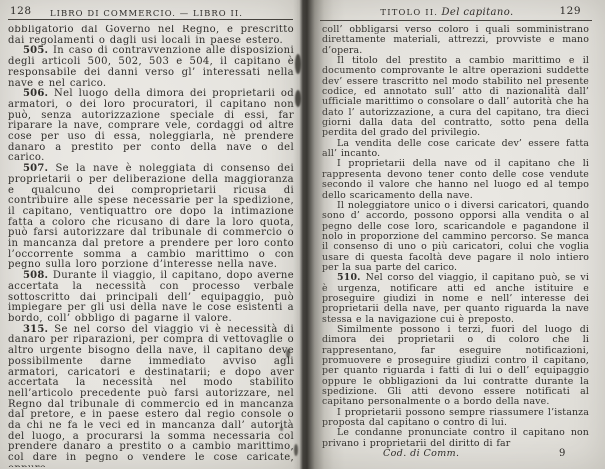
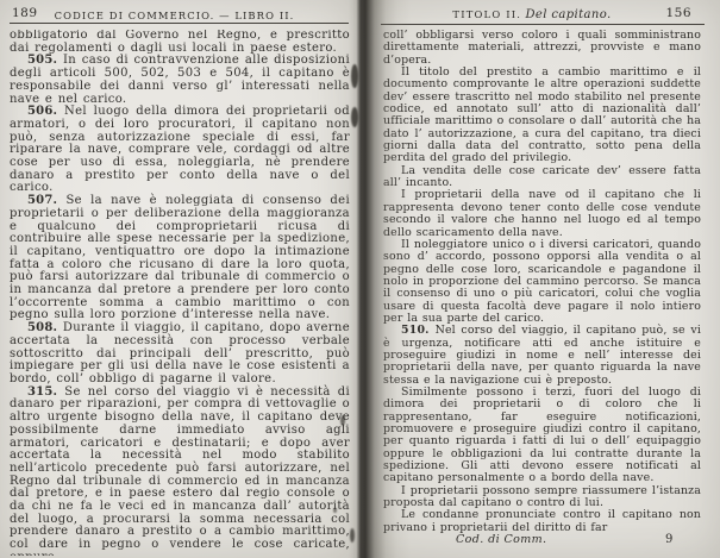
- 128
+ 189
- LIBRO DI COMMERCIO. — LIBRO II.
+ CODICE DI COMMERCIO. — LIBRO II.
  obbligatorio dal Governo nel Regno, e prescritto dai regolamenti o dagli usi locali in paese estero.
  505. In caso di contravvenzione alle disposizion degli articoli 500, 502, 503 e 504, il capitano è responsabile dei danni verso gl’ interessati nella nave e nel carico.
  506. Nel luogo della dimora dei proprietarii od armatori, o dei loro procuratori, il capitano non può, senza autorizzazione speciale di essi, far riparare la nave, comprare vele, cordaggi od altre cose per uso di essa, noleggiarla, nè prendere danaro a prestito per conto della nave o de carico.
  507. Se la nave è noleggiata di consenso de proprietarii o per deliberazione della maggioranza e qualcuno dei comproprietarii ricusa d contribuire alle spese necessarie per la spedizione il capitano, ventiquattro ore dopo la intimazione fatta a coloro che ricusano di dare la loro quota può farsi autorizzare dal tribunale di commercio o in mancanza dal pretore a prendere per loro conto l’occorrente somma a cambio marittimo o con pegno sulla loro porzione d’interesse nella nave.
- 508. Durante il viaggio, il capitano, dopo averne accertata la necessità con processo verbale sottoscritto dai principali dell’ equipaggio, può impiegare per gli usi della nave le cose esistenti a bordo, coll’ obbligo di pagarne il valore.
+ 508. Durante il viaggio, il capitano, dopo averne accertata la necessità con processo verbale sottoscritto dai principali dell’ prescritto, può impiegare per gli usi della nave le cose esistenti a bordo, coll’ obbligo di pagarne il valore.
  315. Se nel corso del viaggio vi è necessità d danaro per riparazioni, per compra di vettovaglie o altro urgente bisogno della nave, il capitano deve possibilmente darne immediato avviso agl armatori, caricatori e destinatarii; e dopo aver accertata la necessità nel modo stabilito nell’articolo precedente può farsi autorizzare, ne Regno dal tribunale di commercio ed in mancanza dal pretore, e in paese estero dal regio console o da chi ne fa le veci ed in mancanza dall’ autorità del luogo, a procurarsi la somma necessaria co prendere danaro a prestito o a cambio marittimo col dare in pegno o vendere le cose caricate
  TITOLO II. Del capitano.
- 129
+ 156
  obbligarsi verso coloro i quali somministrano tamente materiali, attrezzi, provviste e mano era.
  titolo del prestito a cambio marittimo e il mento comprovante le altre operazioni suddette essere trascritto nel modo stabilito nel presente ce, ed annotato sull’ atto di nazionalità dall’ iale marittimo o consolare o dall’ autorità che ha l’ autorizzazione, a cura del capitano, tra dieci i dalla data del contratto, sotto pena della ita del grado del privilegio.
  a vendita delle cose caricate dev’ essere fatta ncanto.
  proprietarii della nave od il capitano che li resenta devono tener conto delle cose vendute ndo il valore che hanno nel luogo ed al tempo scaricamento della nave.
  noleggiatore unico o i diversi caricatori, quando d’ accordo, possono opporsi alla vendita o al o delle cose loro, scaricandole e pagandone il in proporzione del cammino percorso. Se manca nsenso di uno o più caricatori, colui che voglia e di questa facoltà deve pagare il nolo intiero a sua parte del carico.
  10. Nel corso del viaggio, il capitano può, se vi rgenza, notificare atti ed anche istituire e eguire giudizi in nome e nell’ interesse dei rietarii della nave, per quanto riguarda la nave a e la navigazione cui è preposto.
  imilmente possono i terzi, fuori del luogo di ra dei proprietarii o di coloro che li resentano, far eseguire notificazioni, uovere e proseguire giudizi contro il capitano, quanto riguarda i fatti di lui o dell’ equipaggio re le obbligazioni da lui contratte durante la izione. Gli atti devono essere notificati al ano personalmente o a bordo della nave.
  proprietarii possono sempre riassumere l’istanza osta dal capitano o contro di lui.
  e condanne pronunciate contro il capitano non no i proprietarii del diritto di far
  Cod. di Comm.
  9
